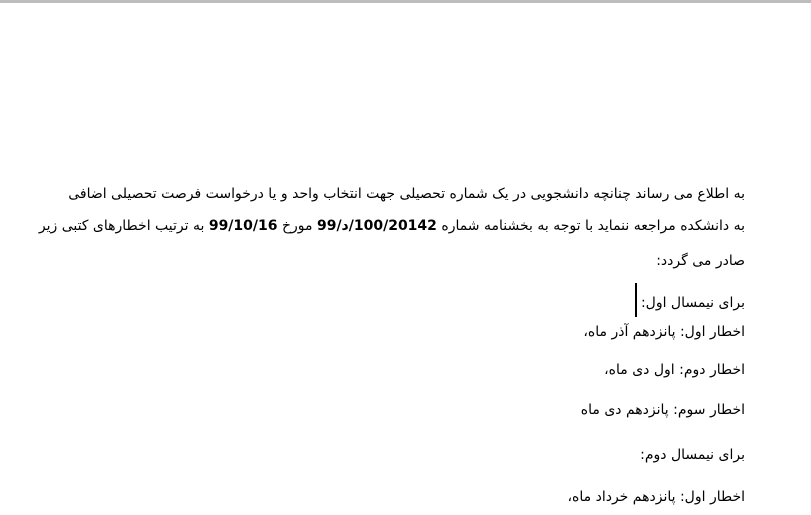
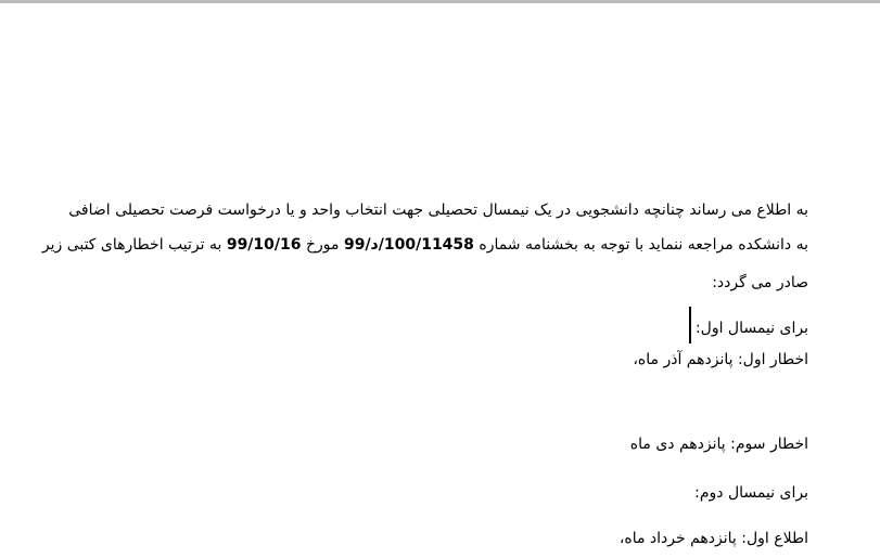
- به اطلاع می رساند چنانچه دانشجویی در یک شماره تحصیلی جهت انتخاب واحد و یا درخواست فرصت تحصیلی اضافی
+ به اطلاع می رساند چنانچه دانشجویی در یک نیمسال تحصیلی جهت انتخاب واحد و یا درخواست فرصت تحصیلی اضافی
- به دانشکده مراجعه ننماید با توجه به بخشنامه شماره 100/20142/د/99 مورخ 99/10/16 به ترتیب اخطارهای کتبی زیر
+ به دانشکده مراجعه ننماید با توجه به بخشنامه شماره 100/11458/د/99 مورخ 99/10/16 به ترتیب اخطارهای کتبی زیر
  صادر می گردد:
  برای نیمسال اول:
  اخطار اول: پانزدهم آذر ماه،
- اخطار دوم: اول دی ماه،
  اخطار سوم: پانزدهم دی ماه
  برای نیمسال دوم:
- اخطار اول: پانزدهم خرداد ماه،
+ اطلاع اول: پانزدهم خرداد ماه،
